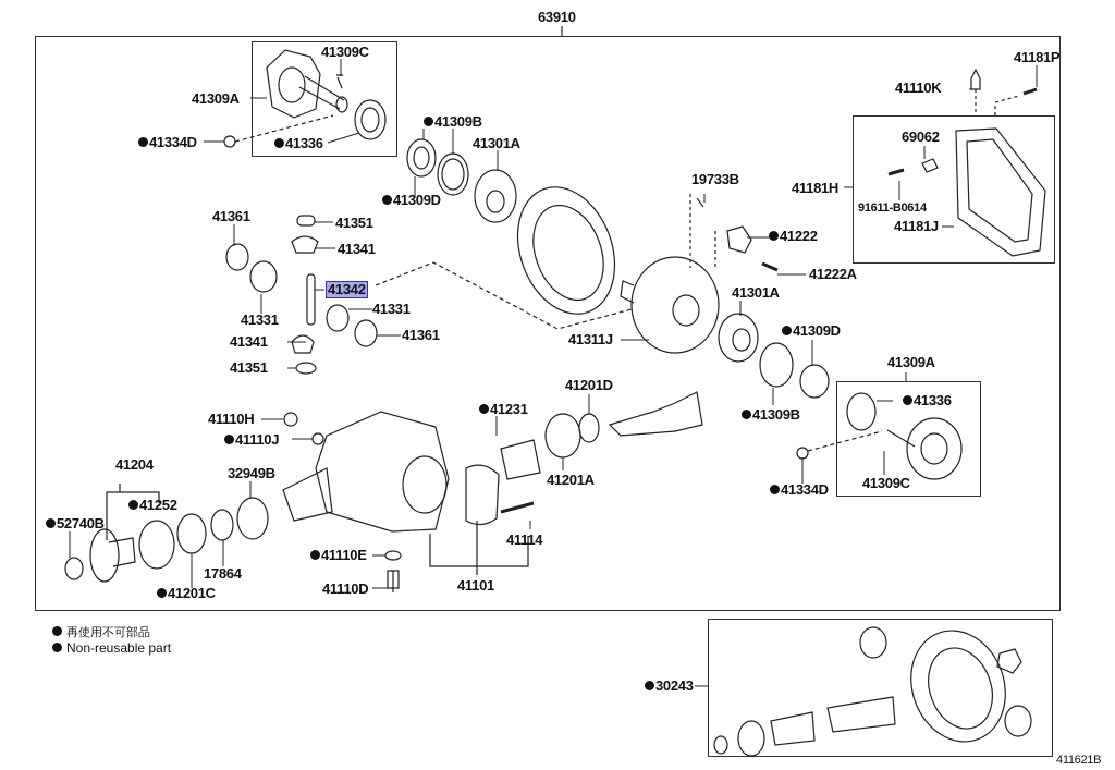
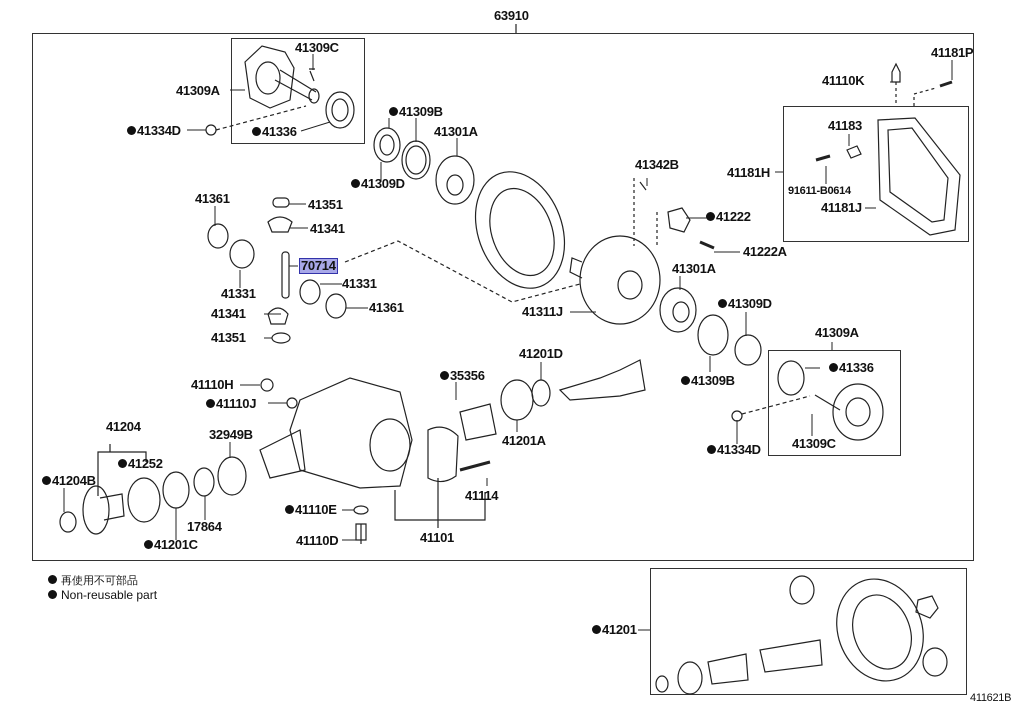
  63910
  41309C
  41309A
  41334D
  41336
  41309B
  41301A
  41309D
  41361
  41351
  41341
- 41342
+ 70714
  41331
  41331
  41341
  41361
  41351
- 19733B
+ 41342B
  41222
  41222A
  41311J
  41301A
  41309D
  41309B
  41309A
  41336
  41334D
  41309C
  41181P
  41110K
- 69062
+ 41183
  41181H
  91611-B0614
  41181J
  41110H
  41110J
  41204
  41252
- 52740B
+ 41204B
  32949B
  17864
  41201C
  41110E
  41110D
- 41231
+ 35356
  41201D
  41201A
  41114
  41101
- 30243
+ 41201
  再使用不可部品
  Non-reusable part
  411621B
